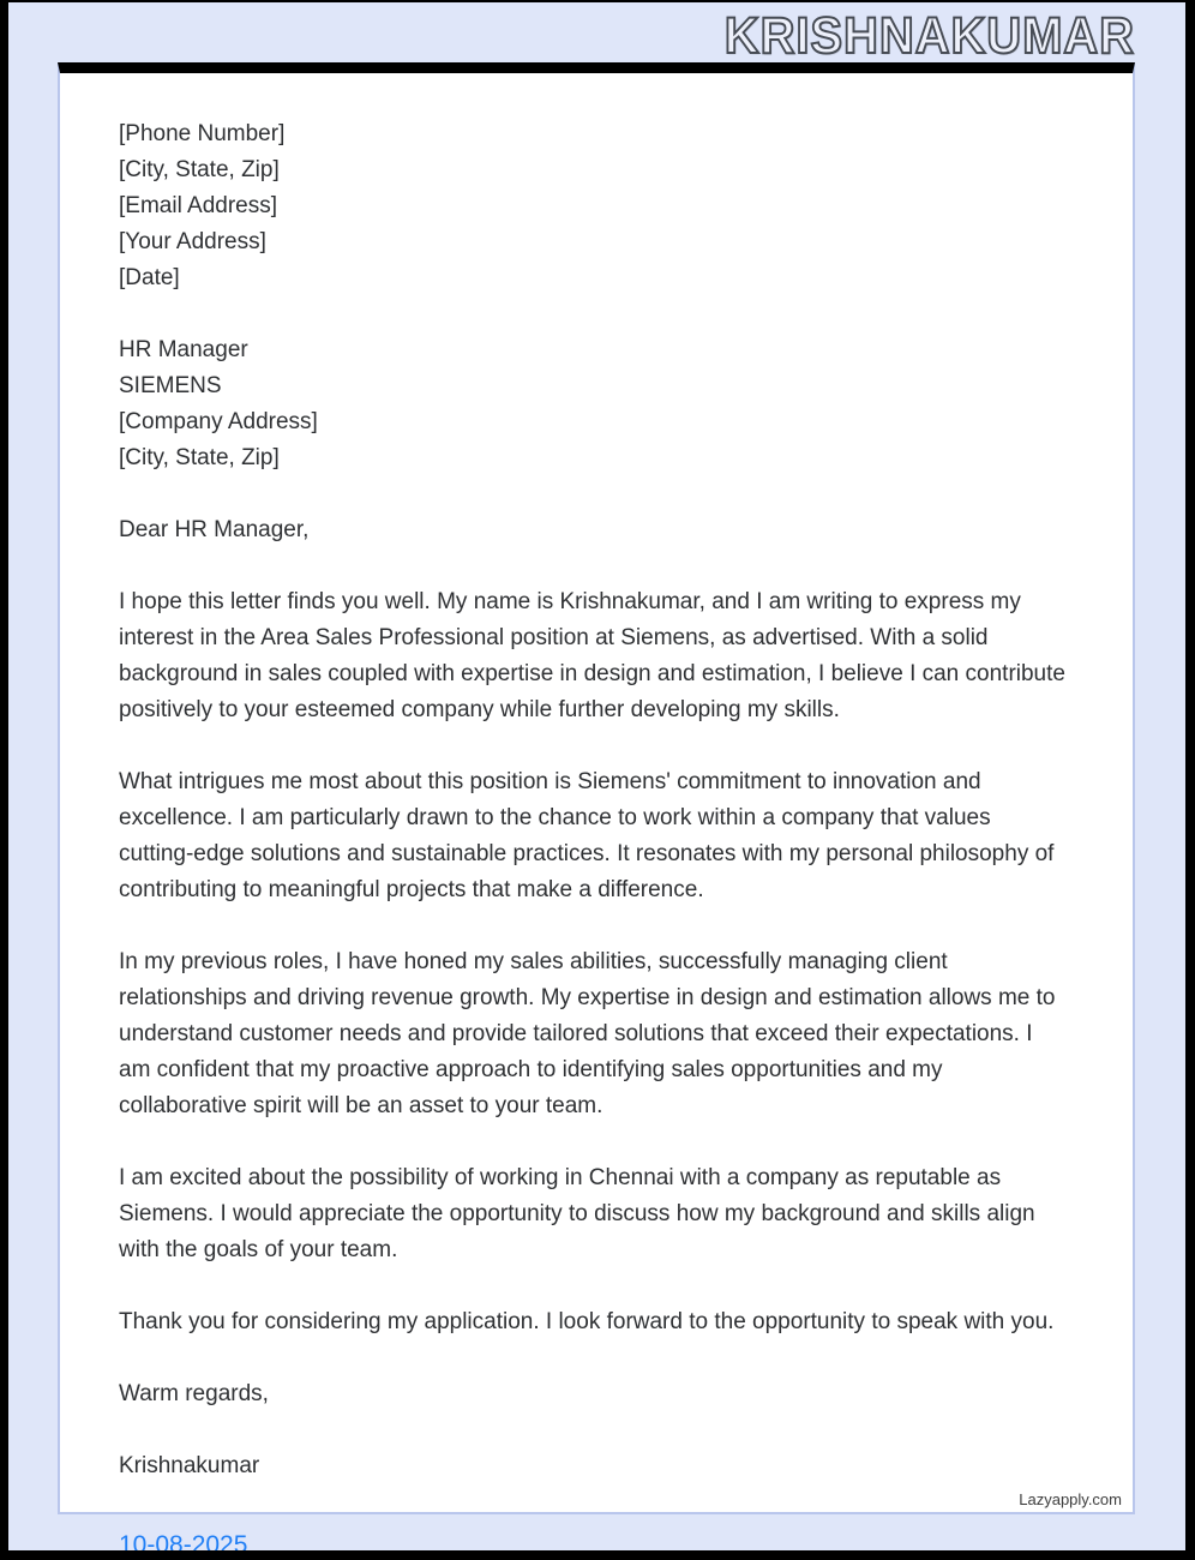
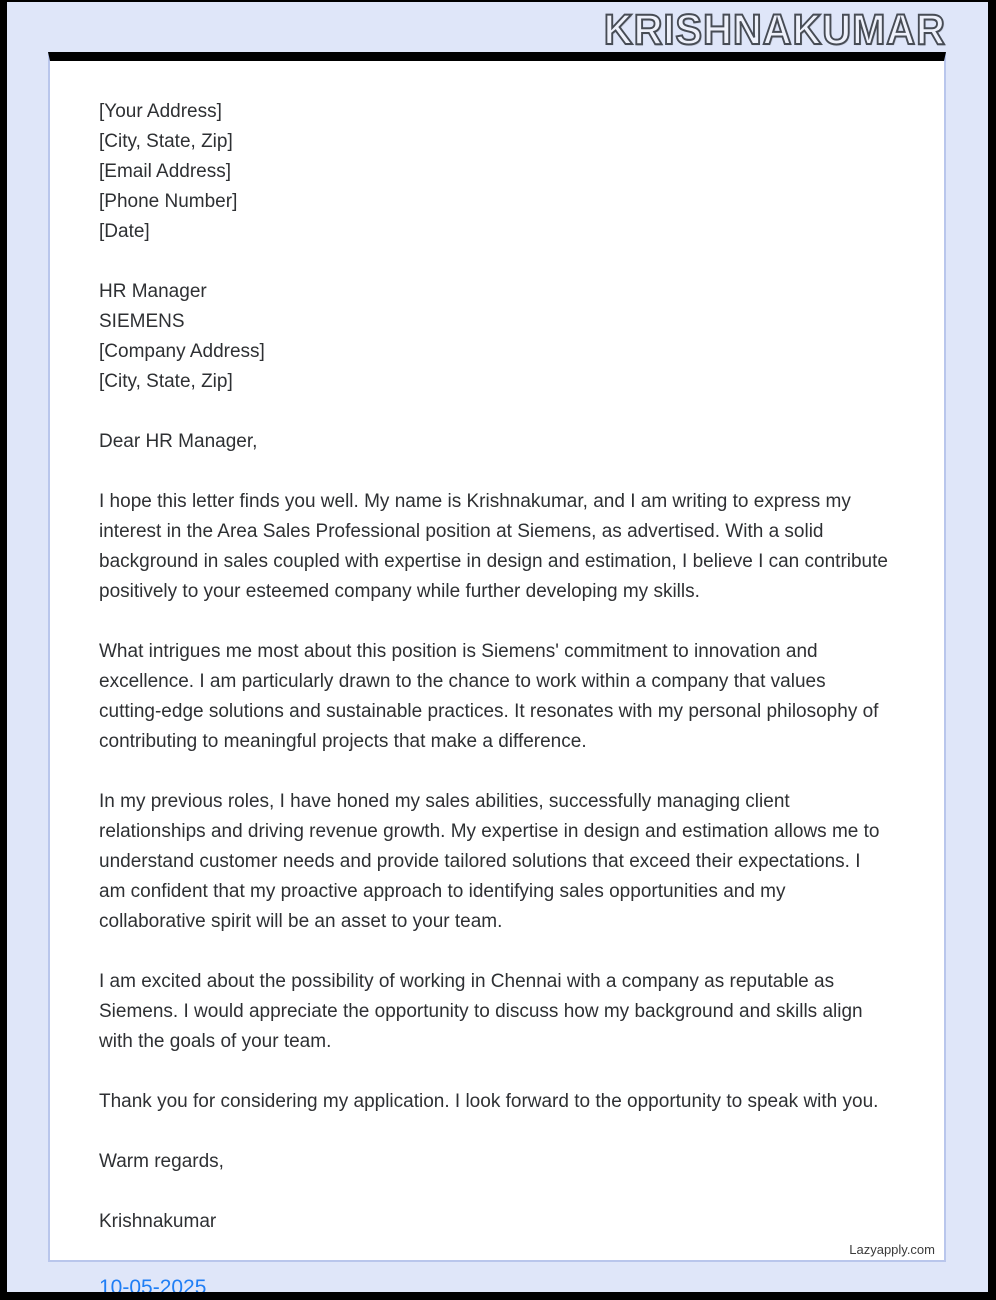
  KRISHNAKUMAR
- [Phone Number]
+ [Your Address]
  [City, State, Zip]
  [Email Address]
- [Your Address]
+ [Phone Number]
  [Date]
  HR Manager
  SIEMENS
  [Company Address]
  [City, State, Zip]
  Dear HR Manager,
  I hope this letter finds you well. My name is Krishnakumar, and I am writing to express my interest in the Area Sales Professional position at Siemens, as advertised. With a solid background in sales coupled with expertise in design and estimation, I believe I can contribute positively to your esteemed company while further developing my skills.
  What intrigues me most about this position is Siemens' commitment to innovation and excellence. I am particularly drawn to the chance to work within a company that values cutting-edge solutions and sustainable practices. It resonates with my personal philosophy of contributing to meaningful projects that make a difference.
  In my previous roles, I have honed my sales abilities, successfully managing client relationships and driving revenue growth. My expertise in design and estimation allows me to understand customer needs and provide tailored solutions that exceed their expectations. I am confident that my proactive approach to identifying sales opportunities and my collaborative spirit will be an asset to your team.
  I am excited about the possibility of working in Chennai with a company as reputable as Siemens. I would appreciate the opportunity to discuss how my background and skills align with the goals of your team.
  Thank you for considering my application. I look forward to the opportunity to speak with you.
  Warm regards,
  Krishnakumar
  Lazyapply.com
- 10-08-2025
+ 10-05-2025
